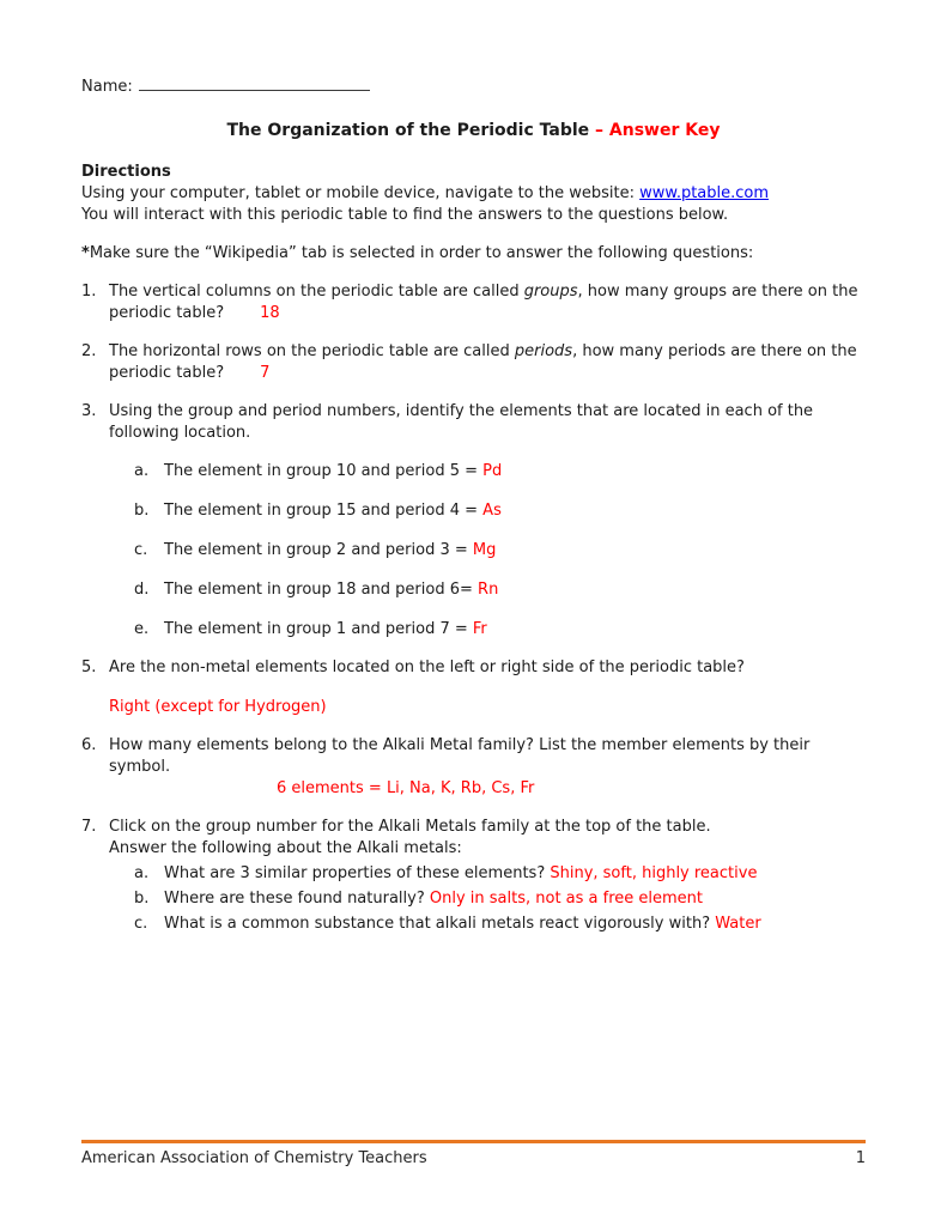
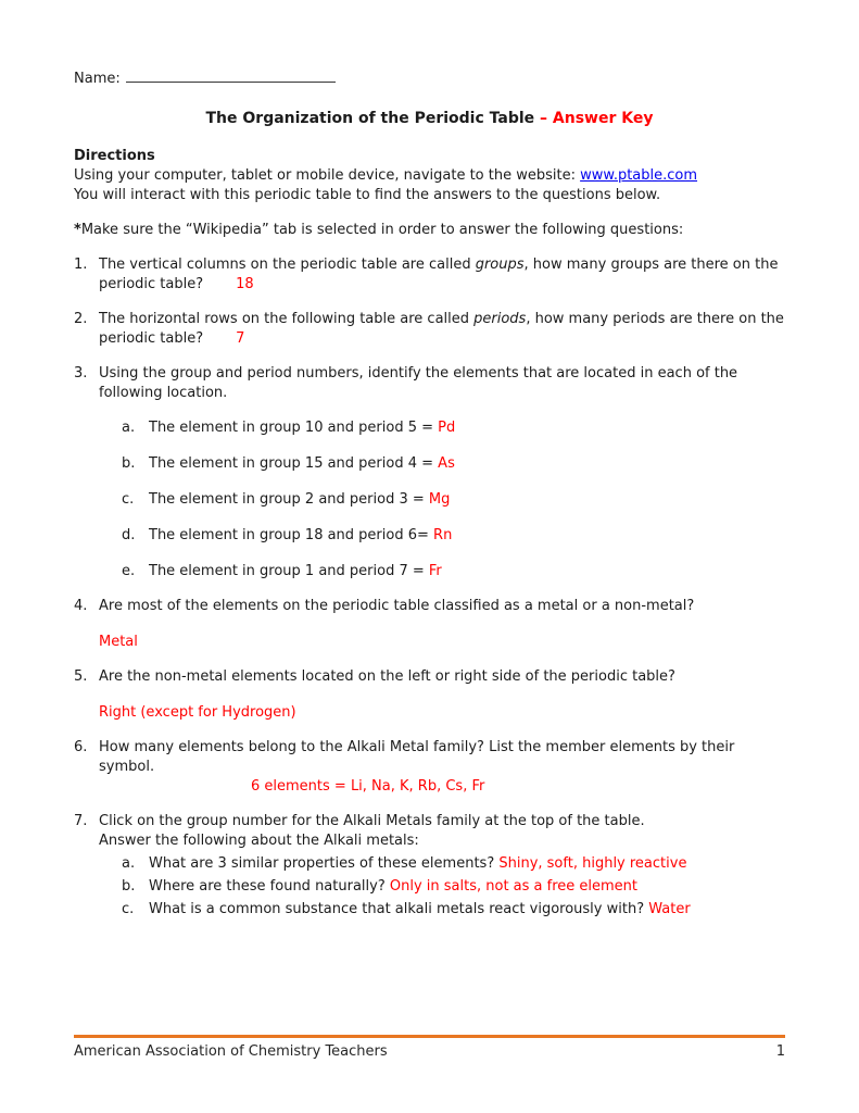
  Name:
  The Organization of the Periodic Table – Answer Key
  Directions
  Using your computer, tablet or mobile device, navigate to the website: www.ptable.com
  You will interact with this periodic table to find the answers to the questions below.
  *Make sure the “Wikipedia” tab is selected in order to answer the following questions:
  1.
  The vertical columns on the periodic table are called groups, how many groups are there on the periodic table? 18
  2.
- The horizontal rows on the periodic table are called periods, how many periods are there on the periodic table? 7
+ The horizontal rows on the following table are called periods, how many periods are there on the periodic table? 7
  3.
  Using the group and period numbers, identify the elements that are located in each of the following location.
  a.
  The element in group 10 and period 5 = Pd
  b.
  The element in group 15 and period 4 = As
  c.
  The element in group 2 and period 3 = Mg
  d.
  The element in group 18 and period 6= Rn
  e.
  The element in group 1 and period 7 = Fr
+ 4.
+ Are most of the elements on the periodic table classified as a metal or a non-metal?
+ Metal
  5.
  Are the non-metal elements located on the left or right side of the periodic table?
  Right (except for Hydrogen)
  6.
  How many elements belong to the Alkali Metal family? List the member elements by their symbol.
  6 elements = Li, Na, K, Rb, Cs, Fr
  7.
  Click on the group number for the Alkali Metals family at the top of the table.
  Answer the following about the Alkali metals:
  a.
  What are 3 similar properties of these elements? Shiny, soft, highly reactive
  b.
  Where are these found naturally? Only in salts, not as a free element
  c.
  What is a common substance that alkali metals react vigorously with? Water
  American Association of Chemistry Teachers
  1
